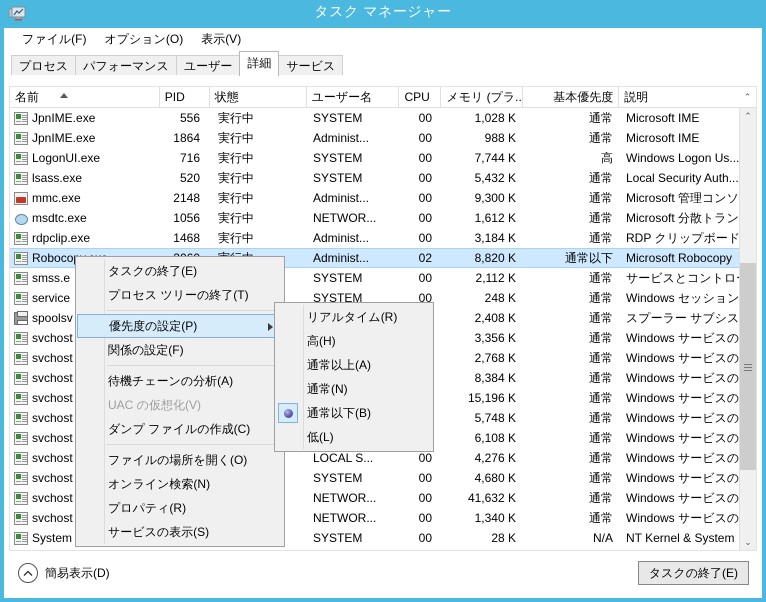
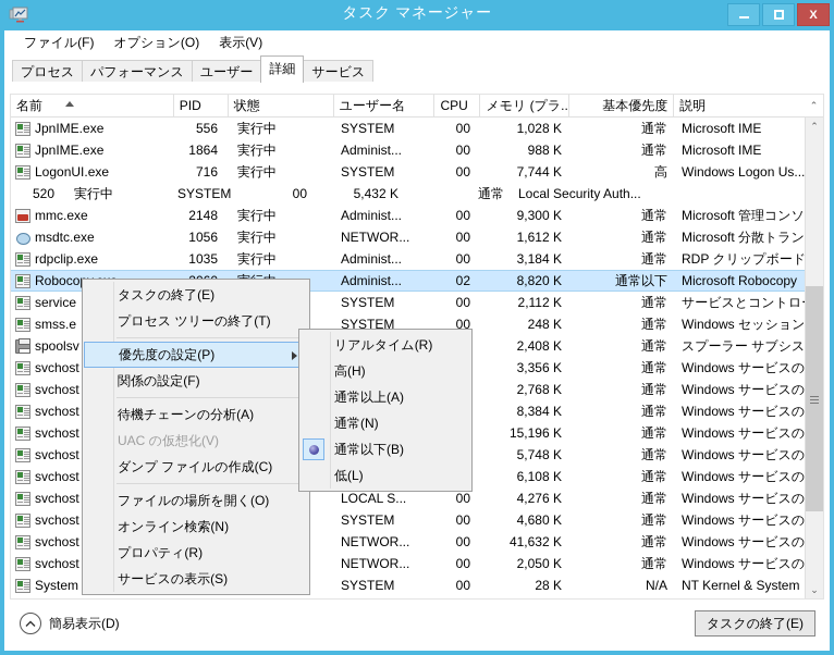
  タスク マネージャー
+ X
  ファイル(F)
  オプション(O)
  表示(V)
  プロセス
  パフォーマンス
  ユーザー
  詳細
  サービス
  名前
  PID
  状態
  ユーザー名
  CPU
  メモリ (プラ..
  基本優先度
  説明
  ⌃
  JpnIME.exe
  556
  実行中
  SYSTEM
  00
  1,028 K
  通常
  Microsoft IME
  JpnIME.exe
  1864
  実行中
  Administ...
  00
  988 K
  通常
  Microsoft IME
  LogonUI.exe
  716
  実行中
  SYSTEM
  00
  7,744 K
  高
  Windows Logon Us...
- lsass.exe
  520
  実行中
  SYSTEM
  00
  5,432 K
  通常
  Local Security Auth...
  mmc.exe
  2148
  実行中
  Administ...
  00
  9,300 K
  通常
  Microsoft 管理コンソ
  msdtc.exe
  1056
  実行中
  NETWOR...
  00
  1,612 K
  通常
  Microsoft 分散トラン
  rdpclip.exe
- 1468
+ 1035
  実行中
  Administ...
  00
  3,184 K
  通常
  RDP クリップボード
  Administ...
  02
  8,820 K
  通常以下
  Microsoft Robocopy
- smss.e
+ service
  SYSTEM
  00
  2,112 K
  通常
- service
+ smss.e
  SYSTEM
  00
  248 K
  通常
  Windows セッション
  spoolsv
  2,408 K
  通常
  svchost
  3,356 K
  通常
  Windows サービスの
  svchost
  2,768 K
  通常
  Windows サービスの
  svchost
  8,384 K
  通常
  Windows サービスの
  svchost
  15,196 K
  通常
  Windows サービスの
  svchost
  5,748 K
  通常
  Windows サービスの
  svchost
  6,108 K
  通常
  Windows サービスの
  svchost
  LOCAL S...
  00
  4,276 K
  通常
  Windows サービスの
  svchost
  SYSTEM
  00
  4,680 K
  通常
  Windows サービスの
  svchost
  NETWOR...
  00
  41,632 K
  通常
  Windows サービスの
  svchost
  NETWOR...
  00
- 1,340 K
+ 2,050 K
  通常
  Windows サービスの
  System
  SYSTEM
  00
  28 K
  N/A
  NT Kernel & System
  ⌃
  ⌄
  簡易表示(D)
  タスクの終了(E)
  タスクの終了(E)
  プロセス ツリーの終了(T)
  優先度の設定(P)
  関係の設定(F)
  待機チェーンの分析(A)
  UAC の仮想化(V)
  ダンプ ファイルの作成(C)
  ファイルの場所を開く(O)
  オンライン検索(N)
  プロパティ(R)
  サービスの表示(S)
  リアルタイム(R)
  高(H)
  通常以上(A)
  通常(N)
  通常以下(B)
  低(L)
